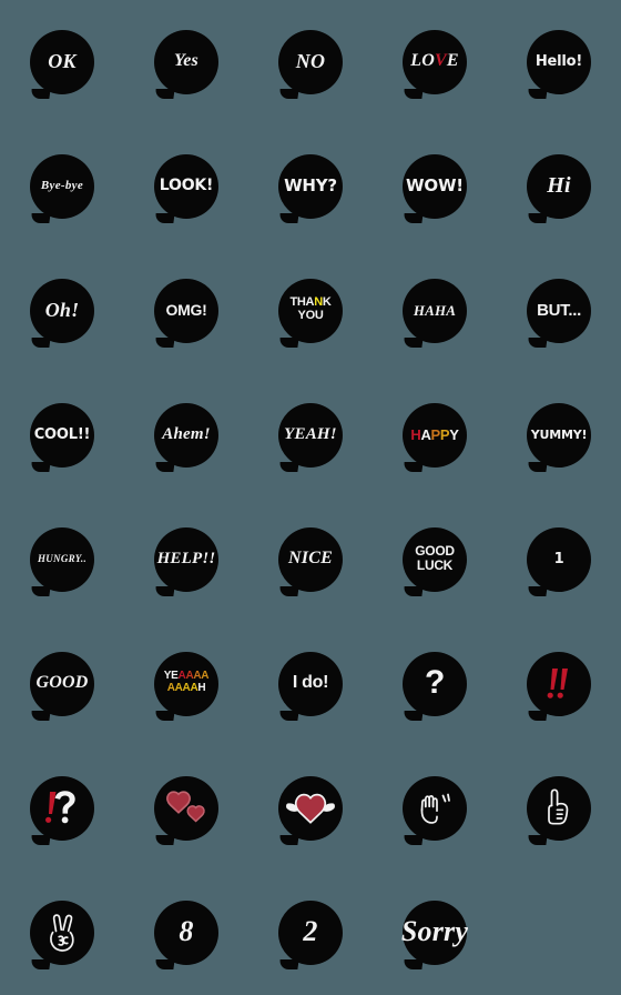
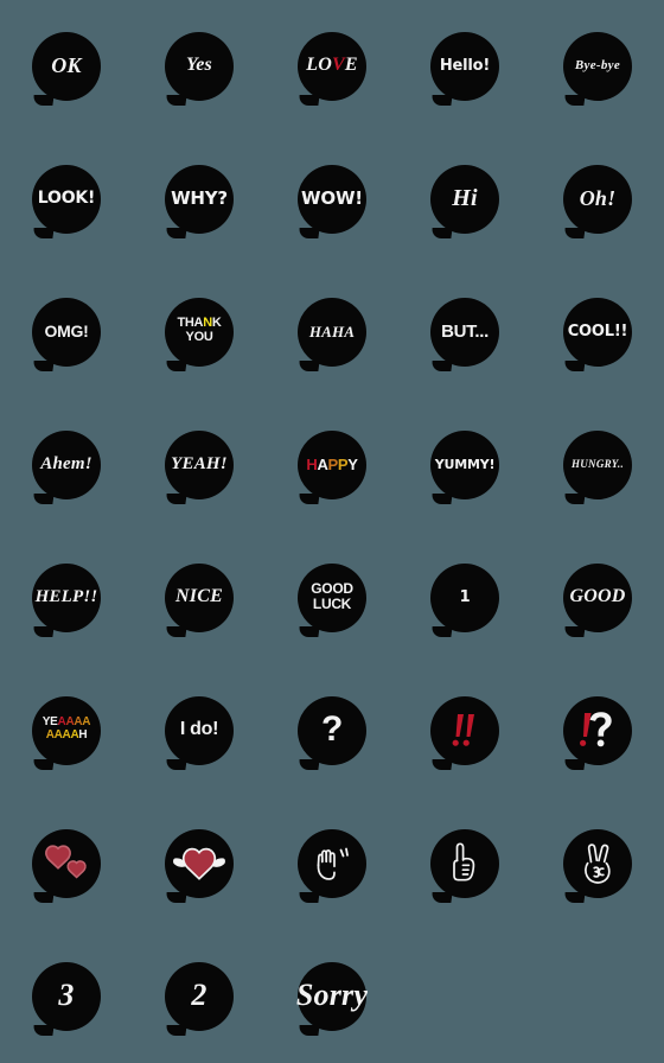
  OK
  Yes
- NO
  LOVE
  Hello!
  Bye-bye
  LOOK!
  WHY?
  WOW!
  Hi
  Oh!
  OMG!
  THANK
  YOU
  HAHA
  BUT...
  COOL!!
  Ahem!
  YEAH!
  HAPPY
  YUMMY!
  HUNGRY..
  HELP!!
  NICE
  GOOD
  LUCK
  1
  GOOD
  YEAAAA
  AAAAH
  I do!
  ?
- 8
+ 3
  2
  Sorry
